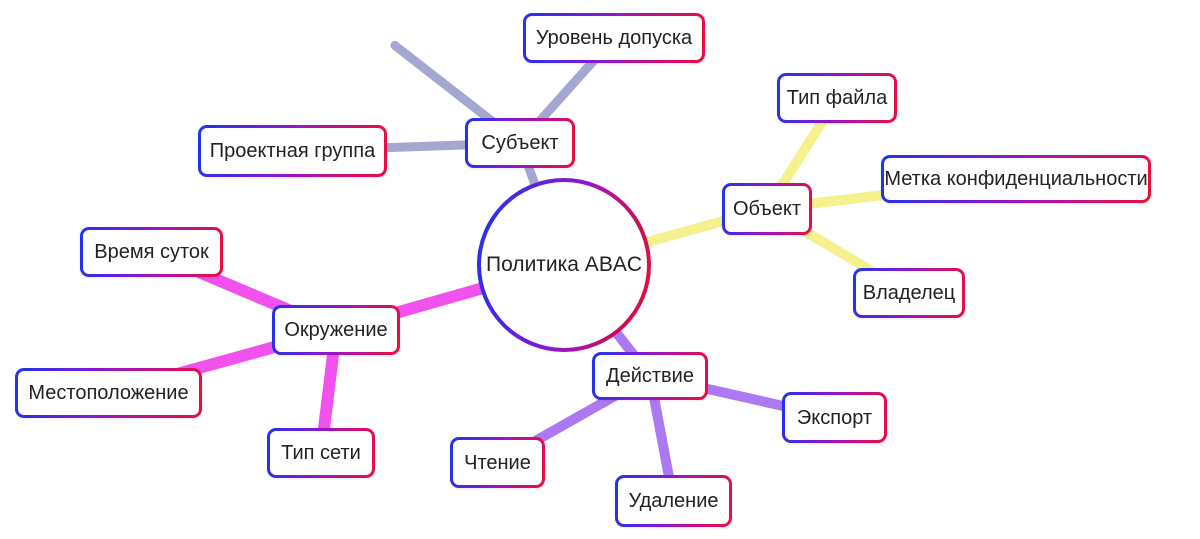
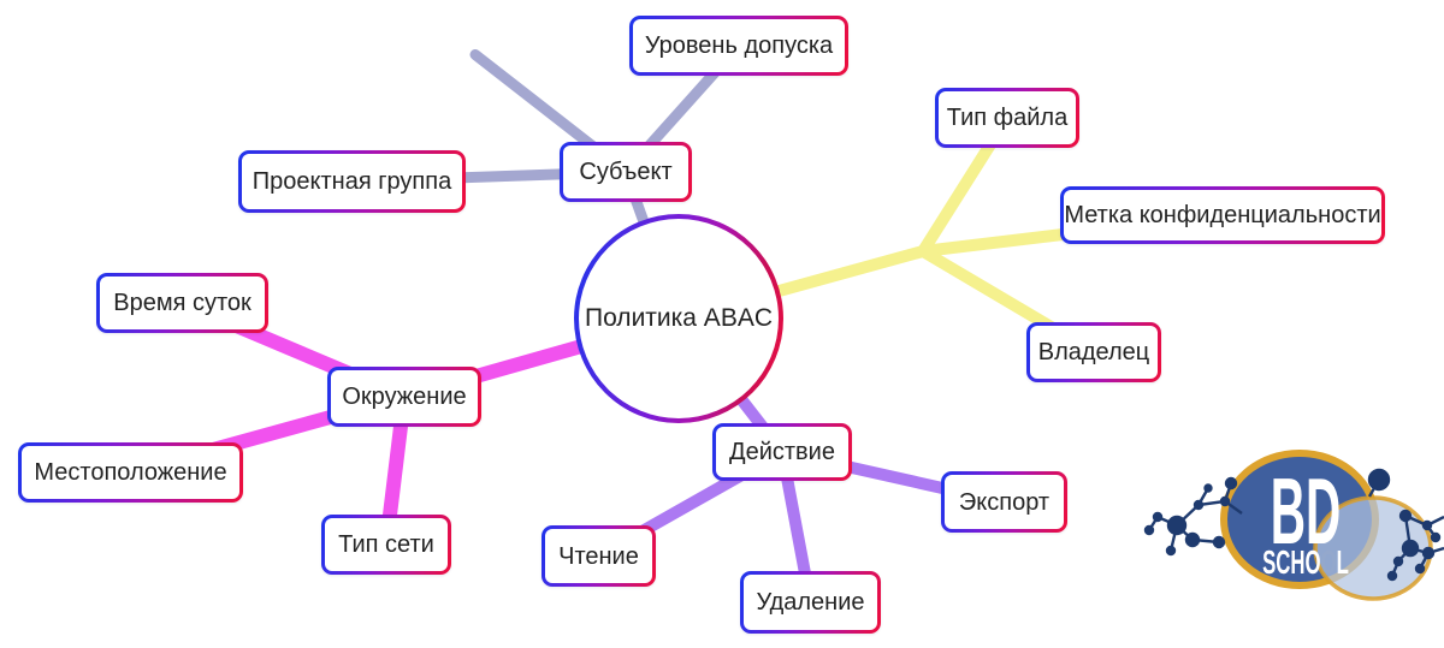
  Политика ABAC
  Субъект
  Уровень допуска
  Проектная группа
- Объект
  Тип файла
  Метка конфиденциальности
  Владелец
  Окружение
  Время суток
  Местоположение
  Тип сети
  Действие
  Чтение
  Удаление
  Экспорт
+ BD
+ SCHOOL
